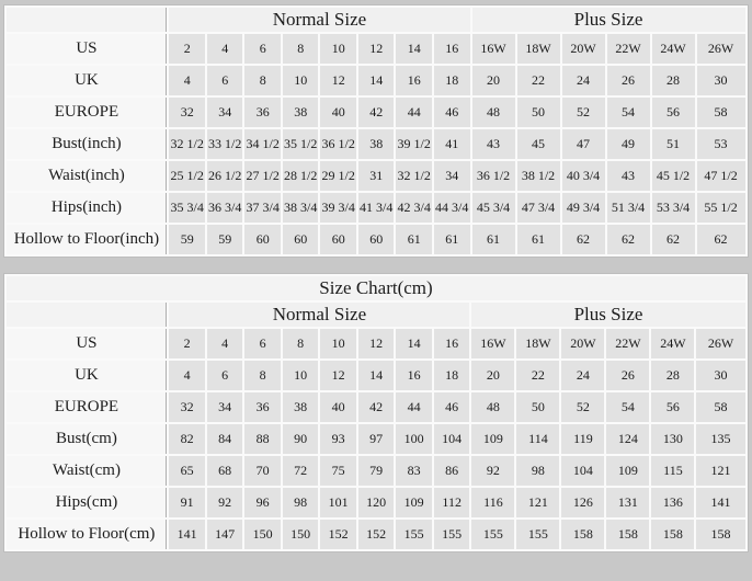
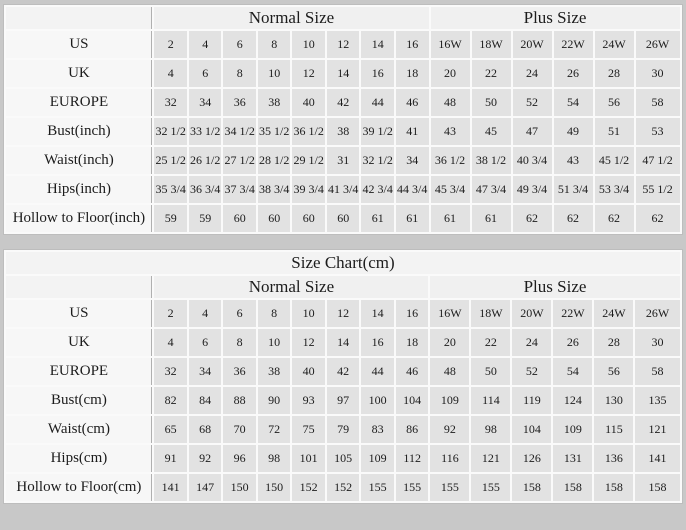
  	Normal Size	Plus Size
  US	2	4	6	8	10	12	14	16	16W	18W	20W	22W	24W	26W
  UK	4	6	8	10	12	14	16	18	20	22	24	26	28	30
  EUROPE	32	34	36	38	40	42	44	46	48	50	52	54	56	58
  Bust(inch)	32 1/2	33 1/2	34 1/2	35 1/2	36 1/2	38	39 1/2	41	43	45	47	49	51	53
  Waist(inch)	25 1/2	26 1/2	27 1/2	28 1/2	29 1/2	31	32 1/2	34	36 1/2	38 1/2	40 3/4	43	45 1/2	47 1/2
  Hips(inch)	35 3/4	36 3/4	37 3/4	38 3/4	39 3/4	41 3/4	42 3/4	44 3/4	45 3/4	47 3/4	49 3/4	51 3/4	53 3/4	55 1/2
  Hollow to Floor(inch)	59	59	60	60	60	60	61	61	61	61	62	62	62	62
  Size Chart(cm)
  	Normal Size	Plus Size
  US	2	4	6	8	10	12	14	16	16W	18W	20W	22W	24W	26W
  UK	4	6	8	10	12	14	16	18	20	22	24	26	28	30
  EUROPE	32	34	36	38	40	42	44	46	48	50	52	54	56	58
  Bust(cm)	82	84	88	90	93	97	100	104	109	114	119	124	130	135
  Waist(cm)	65	68	70	72	75	79	83	86	92	98	104	109	115	121
- Hips(cm)	91	92	96	98	101	120	109	112	116	121	126	131	136	141
+ Hips(cm)	91	92	96	98	101	105	109	112	116	121	126	131	136	141
  Hollow to Floor(cm)	141	147	150	150	152	152	155	155	155	155	158	158	158	158
